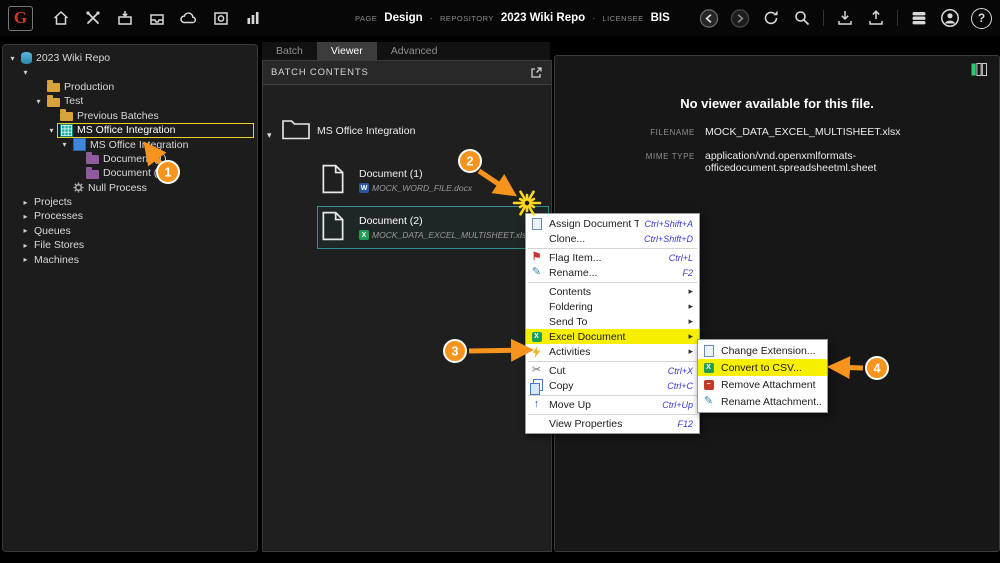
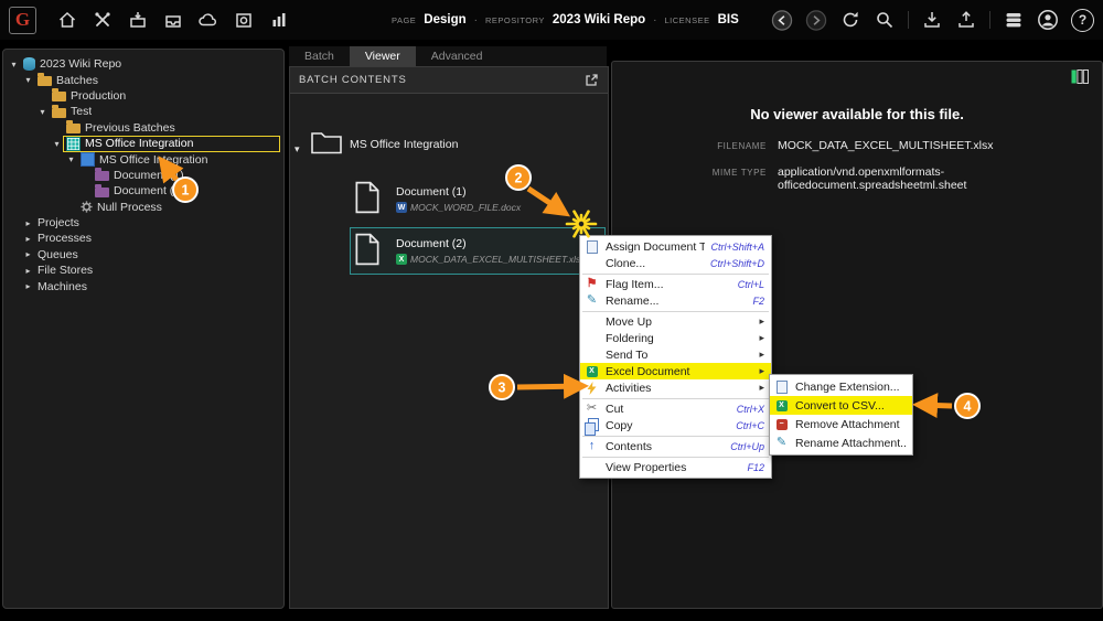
  G
  PAGE
  Design
  ·
  REPOSITORY
  2023 Wiki Repo
  ·
  LICENSEE
  BIS
  ?
  ▾
  2023 Wiki Repo
  ▾
+ Batches
  Production
  ▾
  Test
  Previous Batches
  ▾
  MS Office Integration
  ▾
  MS Office Inegration
  Document1)
  Document (
  Null Process
  ▸
  Projects
  ▸
  Processes
  ▸
  Queues
  ▸
  File Stores
  ▸
  Machines
  Batch
  Viewer
  Advanced
  BATCH CONTENTS
  ▾
  MS Office Integration
  Document (1)
  MOCK_WORD_FILE.docx
  Document (2)
  MOCK_DATA_EXCEL_MULTISHEET.xl
  No viewer available for this file.
  FILENAME
  MOCK_DATA_EXCEL_MULTISHEET.xlsx
  MIME TYPE
  application/vnd.openxmlformats-officedocument.spreadsheetml.sheet
  Assign Document T
  Ctrl+Shift+A
  Clone...
  Ctrl+Shift+D
  ⚑
  Flag Item...
  Ctrl+L
  ✎
  Rename...
  F2
- Contents
+ Move Up
  ▸
  Foldering
  ▸
  Send To
  ▸
  Excel Document
  ▸
  Activities
  ▸
  ✂
  Cut
  Ctrl+X
  Copy
  Ctrl+C
  ↑
- Move Up
+ Contents
  Ctrl+Up
  View Properties
  F12
  Change Extension...
  Convert to CSV...
  Remove Attachment
  ✎
  Rename Attachment..
  1
  2
  3
  4
